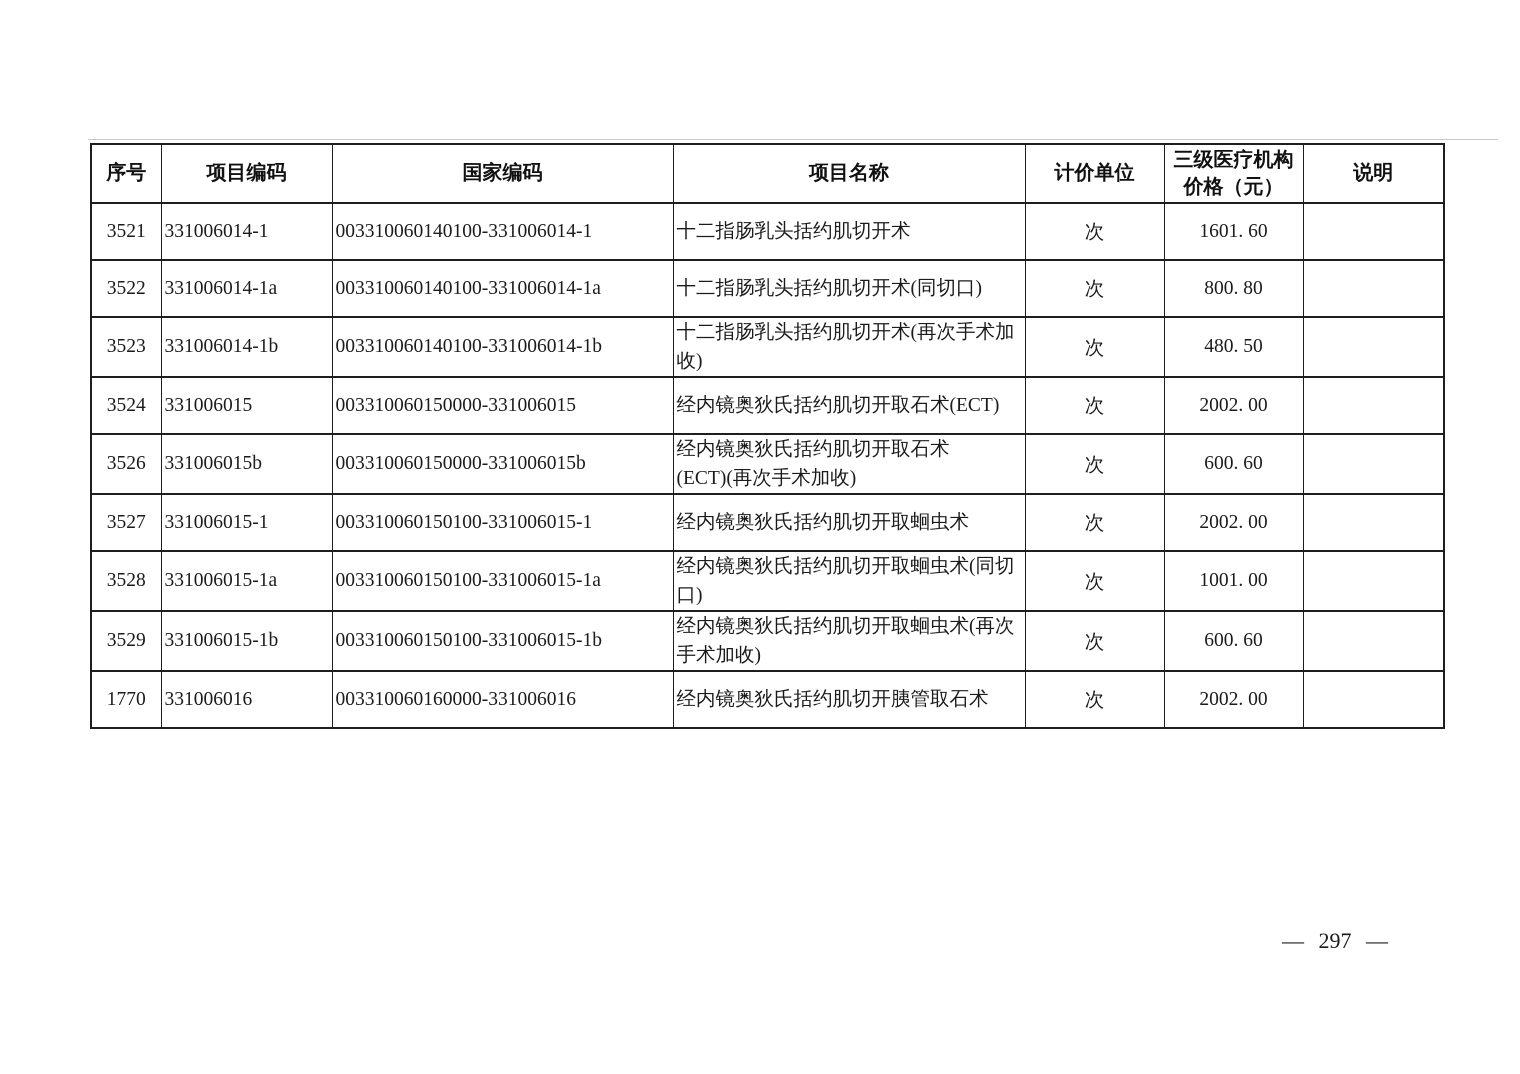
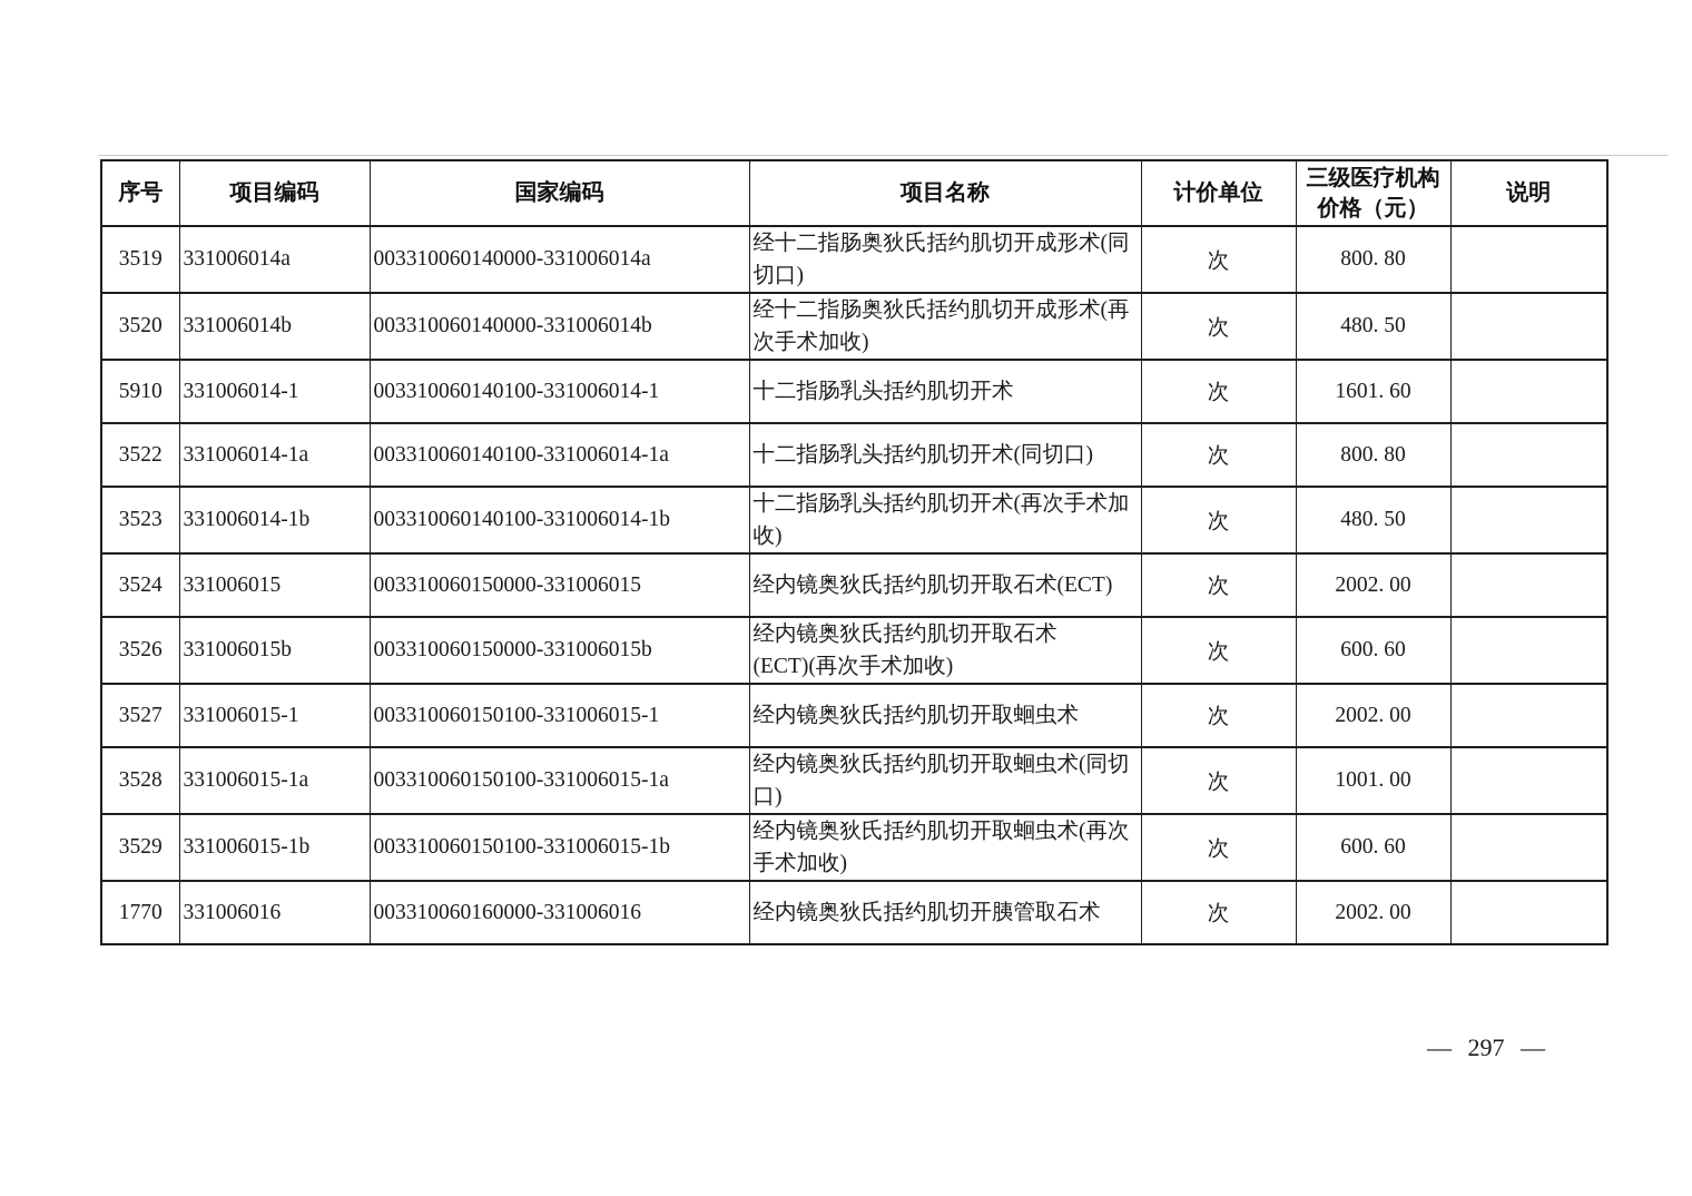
  序号	项目编码	国家编码	项目名称	计价单位	三级医疗机构 价格（元）	说明
+ 3519	331006014a	003310060140000-331006014a	经十二指肠奥狄氏括约肌切开成形术(同切口)	次	800. 80
+ 3520	331006014b	003310060140000-331006014b	经十二指肠奥狄氏括约肌切开成形术(再次手术加收)	次	480. 50
- 3521	331006014-1	003310060140100-331006014-1	十二指肠乳头括约肌切开术	次	1601. 60
+ 5910	331006014-1	003310060140100-331006014-1	十二指肠乳头括约肌切开术	次	1601. 60
  3522	331006014-1a	003310060140100-331006014-1a	十二指肠乳头括约肌切开术(同切口)	次	800. 80
  3523	331006014-1b	003310060140100-331006014-1b	十二指肠乳头括约肌切开术(再次手术加收)	次	480. 50
  3524	331006015	003310060150000-331006015	经内镜奥狄氏括约肌切开取石术(ECT)	次	2002. 00
  3526	331006015b	003310060150000-331006015b	经内镜奥狄氏括约肌切开取石术 (ECT)(再次手术加收)	次	600. 60
  3527	331006015-1	003310060150100-331006015-1	经内镜奥狄氏括约肌切开取蛔虫术	次	2002. 00
  3528	331006015-1a	003310060150100-331006015-1a	经内镜奥狄氏括约肌切开取蛔虫术(同切口)	次	1001. 00
  3529	331006015-1b	003310060150100-331006015-1b	经内镜奥狄氏括约肌切开取蛔虫术(再次手术加收)	次	600. 60
  1770	331006016	003310060160000-331006016	经内镜奥狄氏括约肌切开胰管取石术	次	2002. 00
  — 297 —
